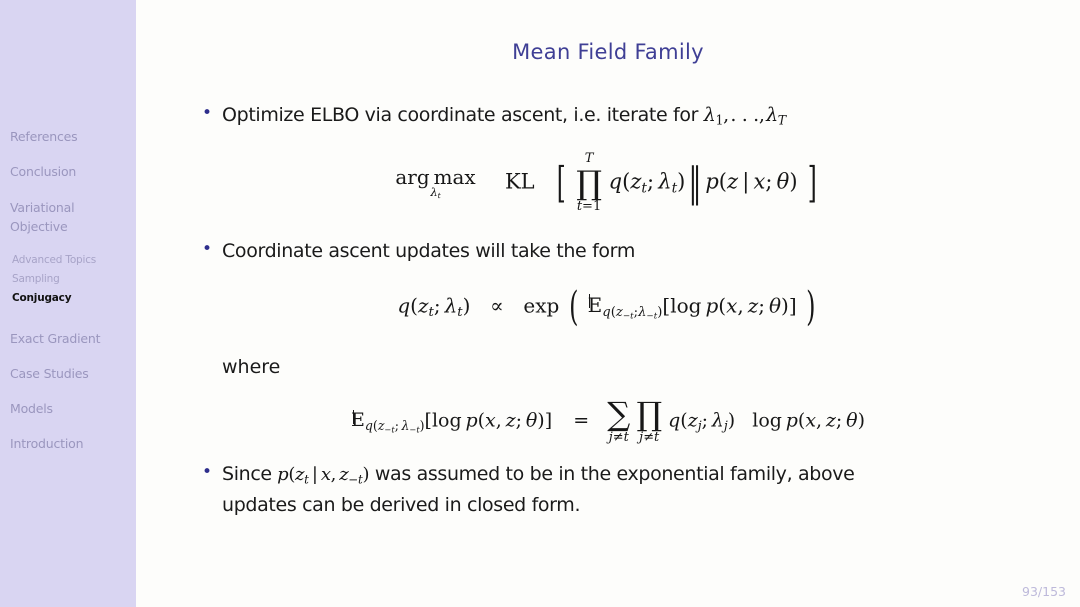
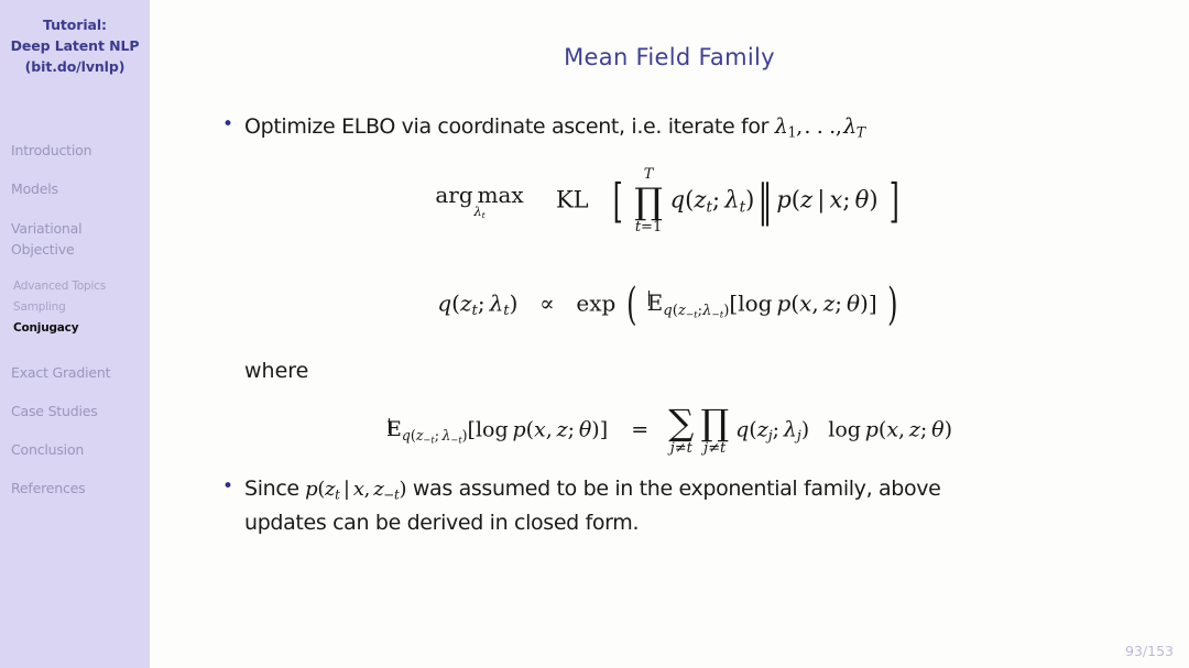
+ Tutorial:
+ Deep Latent NLP
+ (bit.do/lvnlp)
- References
+ Introduction
- Conclusion
+ Models
  Variational Objective
  Advanced Topics
  Sampling
  Conjugacy
  Exact Gradient
  Case Studies
- Models
+ Conclusion
- Introduction
+ References
  Mean Field Family
  Optimize ELBO via coordinate ascent, i.e. iterate for λ1, . . ., λT
  arg max
  λt
  KL [
  T
  ∏
  t=1
  q(zt; λt) ‖ p(z | x; θ) ]
- Coordinate ascent updates will take the form
  q(zt; λt) ∝ exp ( Eq(z−t;λ−t)[log p(x, z; θ)] )
  where
  Eq(z−t; λ−t)[log p(x, z; θ)] =
  ∑
  j≠t
  ∏
  j≠t
  q(zj; λj) log p(x, z; θ)
  Since p(zt | x, z−t) was assumed to be in the exponential family, above
  updates can be derived in closed form.
  93/153
